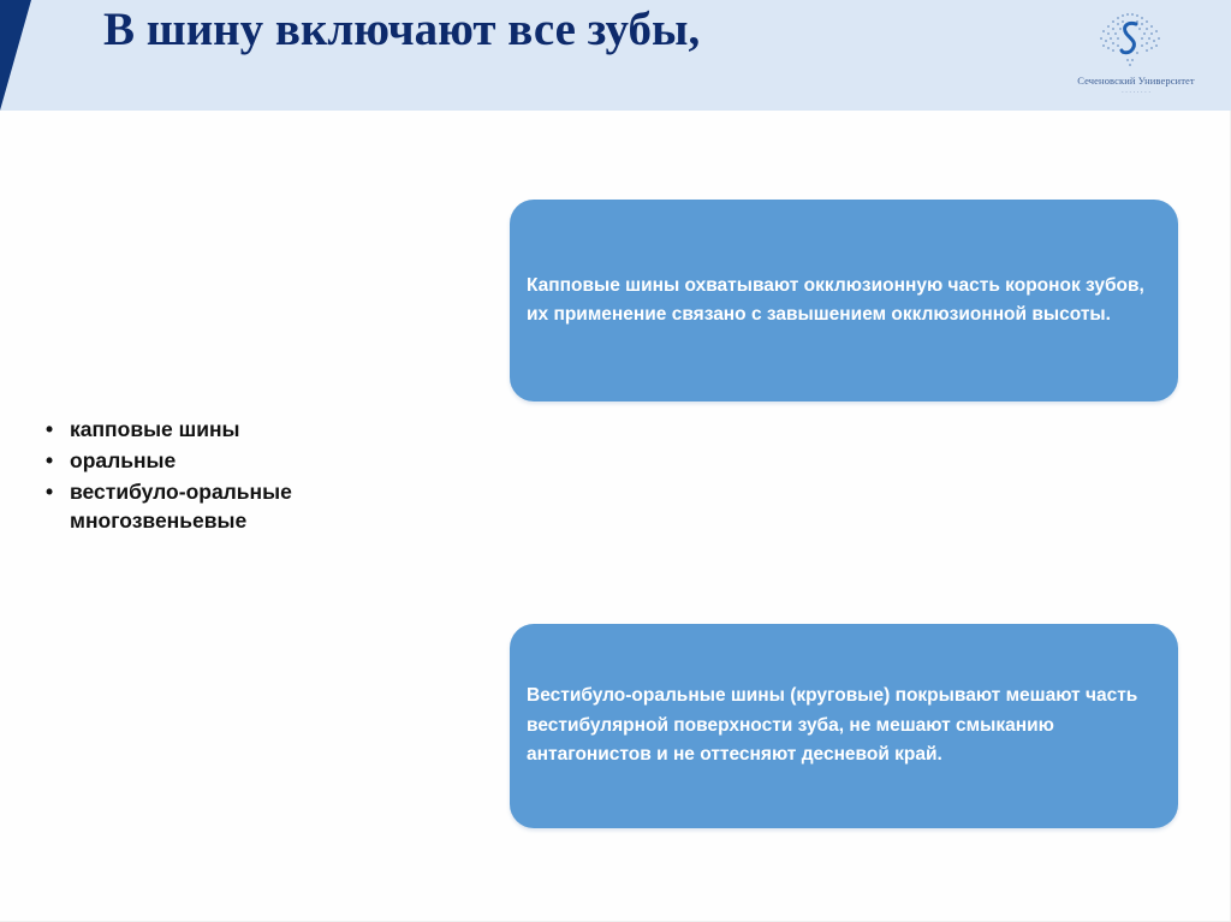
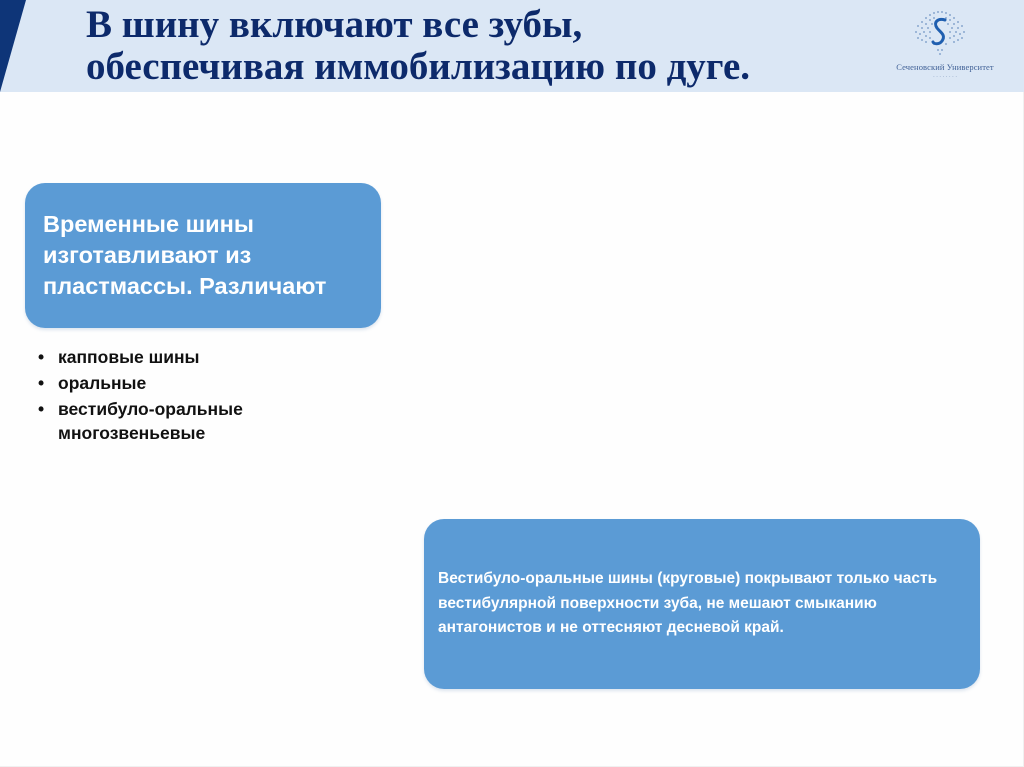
  В шину включают все зубы,
+ обеспечивая иммобилизацию по дуге.
  Сеченовский Университет
+ Временные шины изготавливают из пластмассы. Различают
  •
  капповые шины
  •
  оральные
  •
  вестибуло-оральные многозвеньевые
- Капповые шины охватывают окклюзионную часть коронок зубов, их применение связано с завышением окклюзионной высоты.
- Вестибуло-оральные шины (круговые) покрывают мешают часть вестибулярной поверхности зуба, не мешают смыканию антагонистов и не оттесняют десневой край.
+ Вестибуло-оральные шины (круговые) покрывают только часть вестибулярной поверхности зуба, не мешают смыканию антагонистов и не оттесняют десневой край.
